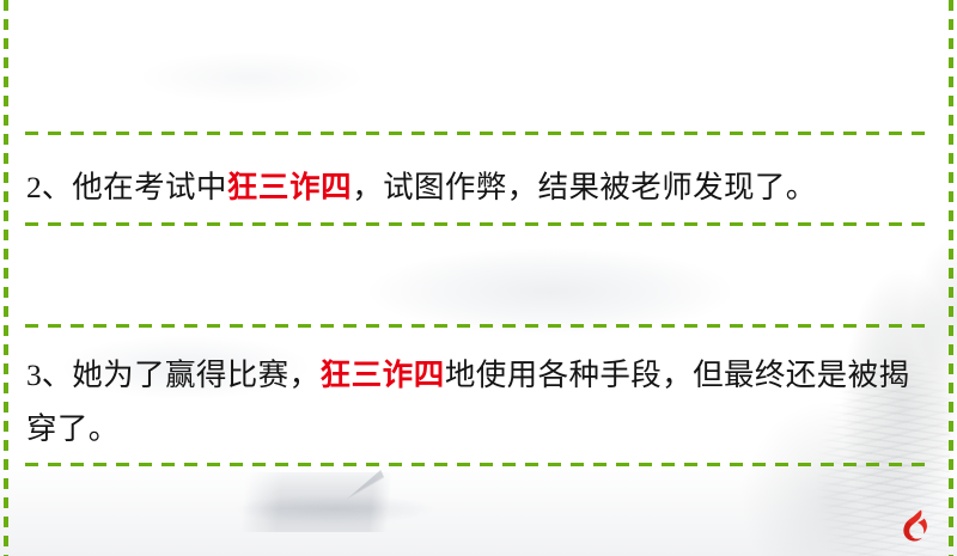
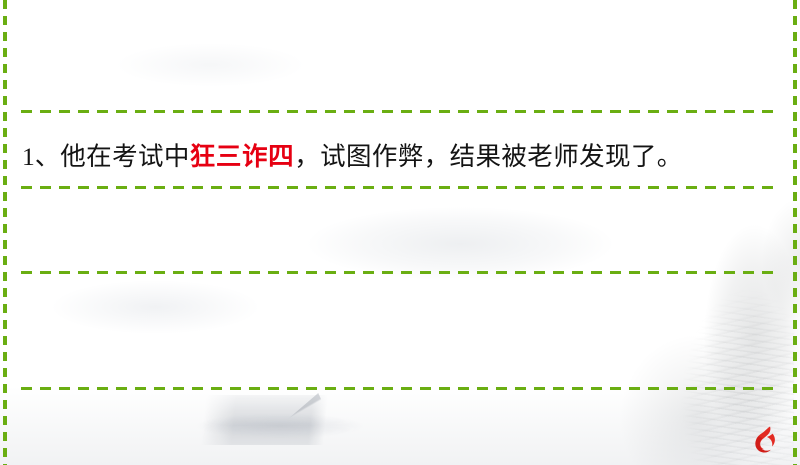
- 2、他在考试中狂三诈四，试图作弊，结果被老师发现了。
+ 1、他在考试中狂三诈四，试图作弊，结果被老师发现了。
- 3、她为了赢得比赛，狂三诈四地使用各种手段，但最终还是被揭穿了。
